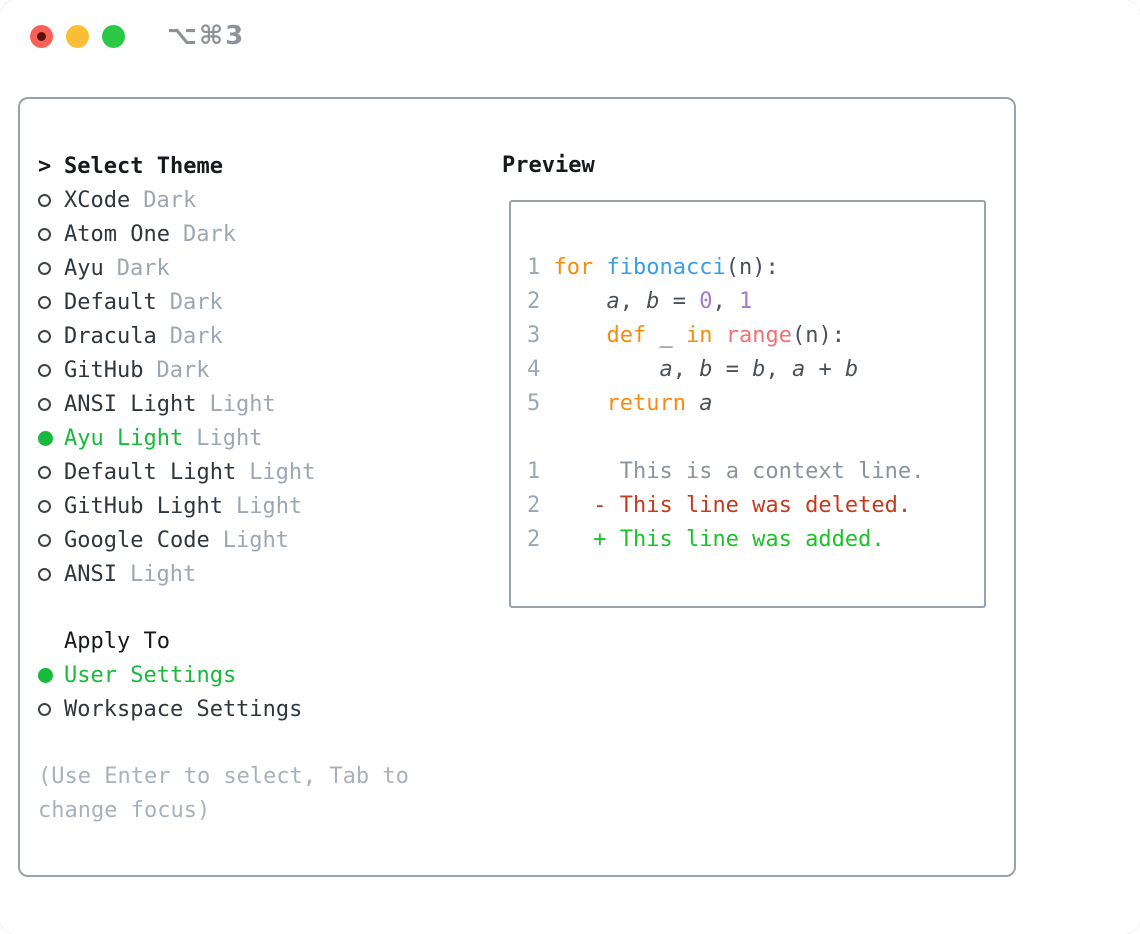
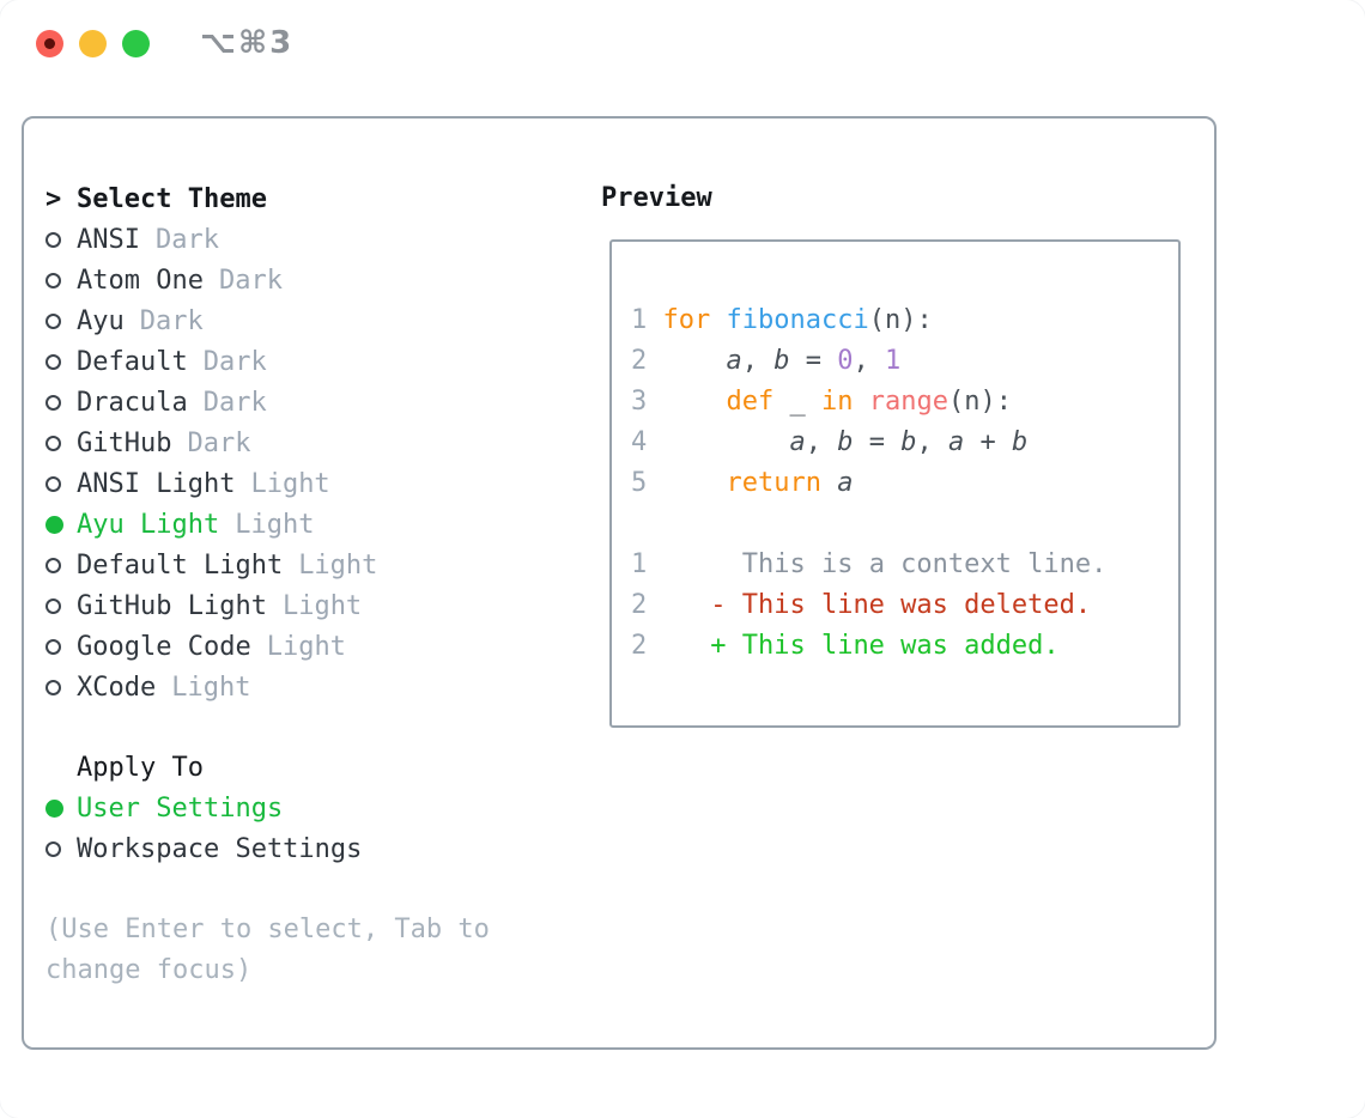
  ⌥⌘3
  >
  Select Theme
- XCode
+ ANSI
  Dark
  Atom One
  Dark
  Ayu
  Dark
  Default
  Dark
  Dracula
  Dark
  GitHub
  Dark
  ANSI Light
  Light
  Ayu Light
  Light
  Default Light
  Light
  GitHub Light
  Light
  Google Code
  Light
- ANSI
+ XCode
  Light
  Apply To
  User Settings
  Workspace Settings
  (Use Enter to select, Tab to
  change focus)
  Preview
  1 for fibonacci(n):
  2 a, b = 0, 1
  3 def _ in range(n):
  4 a, b = b, a + b
  5 return a
  1 This is a context line.
  2 - This line was deleted.
  2 + This line was added.
